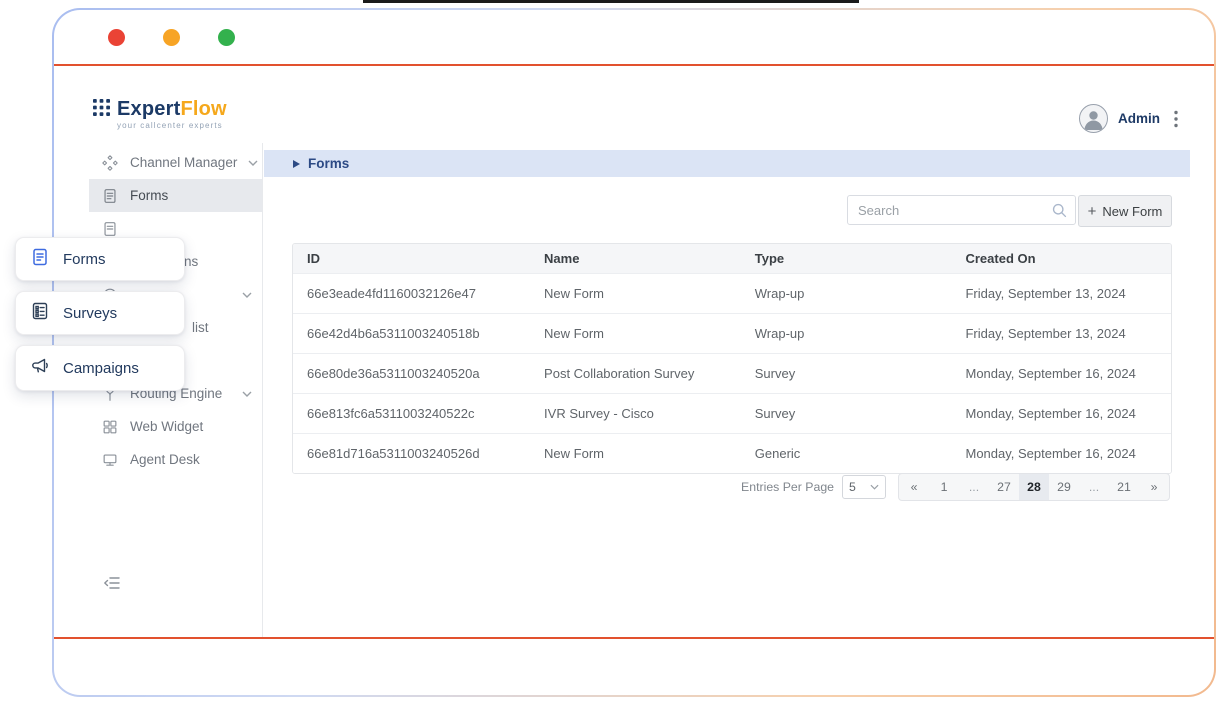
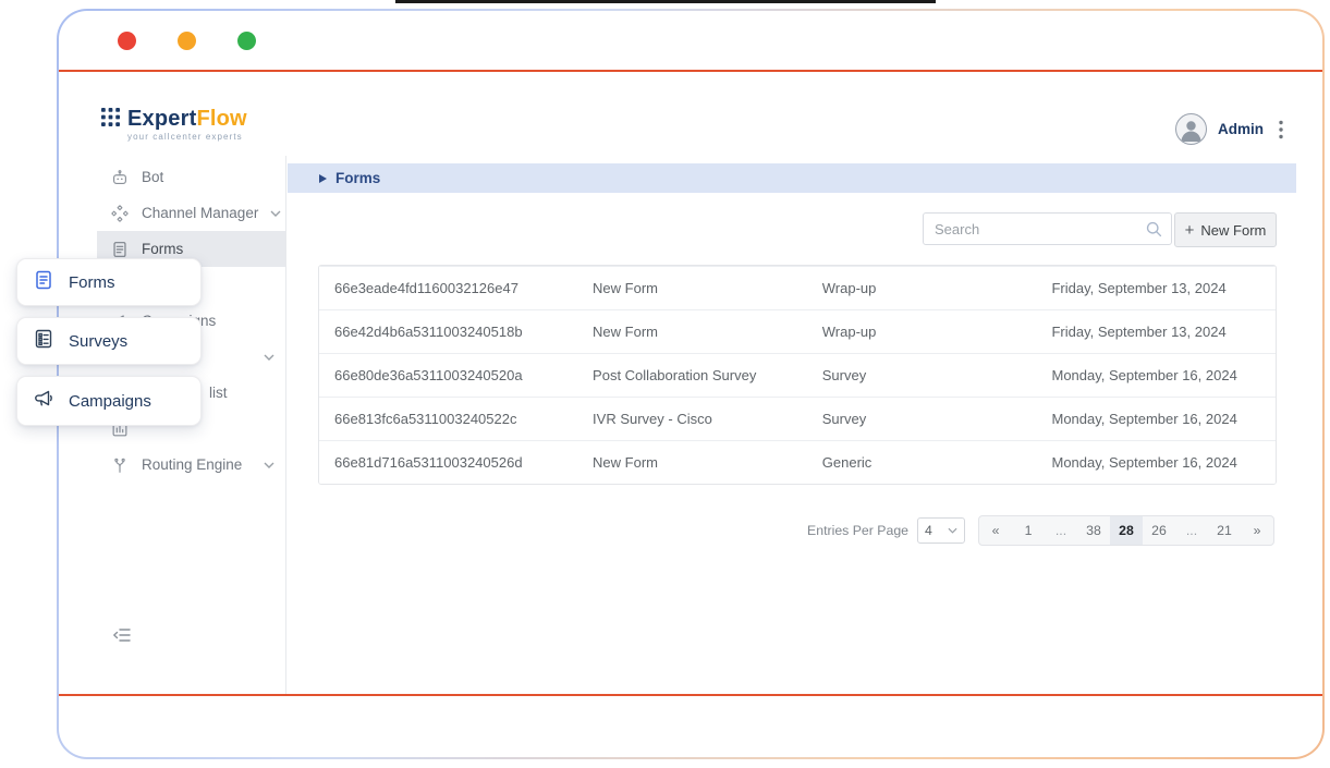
  ExpertFlow
  your callcenter experts
  Admin
+ Bot
  Channel Manager
  Forms
  list
  Routing Engine
- Web Widget
- Agent Desk
  Forms
  Search
  +
  New Form
- ID
- Name
- Type
- Created On
  66e3eade4fd1160032126e47
  New Form
  Wrap-up
  Friday, September 13, 2024
  66e42d4b6a5311003240518b
  New Form
  Wrap-up
  Friday, September 13, 2024
  66e80de36a5311003240520a
  Post Collaboration Survey
  Survey
  Monday, September 16, 2024
  66e813fc6a5311003240522c
  IVR Survey - Cisco
  Survey
  Monday, September 16, 2024
  66e81d716a5311003240526d
  New Form
  Generic
  Monday, September 16, 2024
  Entries Per Page
- 5
+ 4
  «
  1
  ...
- 27
+ 38
  28
- 29
+ 26
  ...
  21
  »
  Forms
  Surveys
  Campaigns
